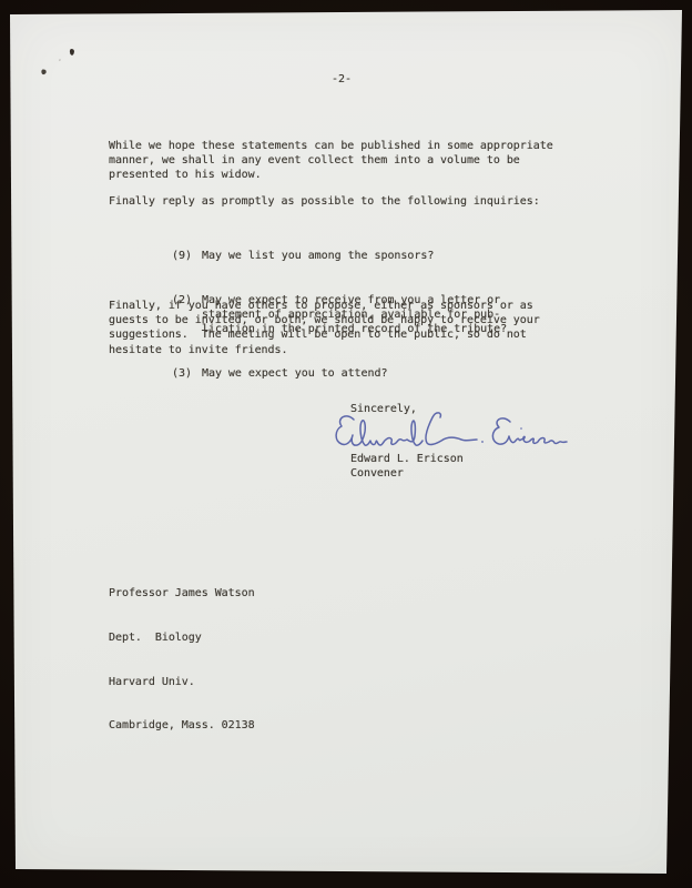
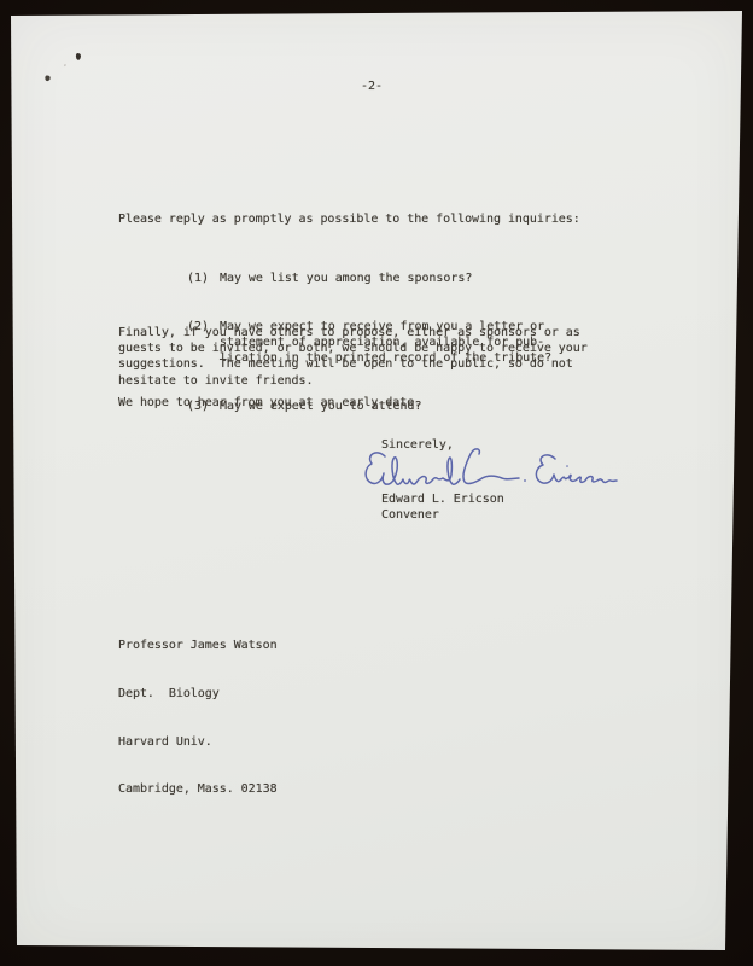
  -2-
- While we hope these statements can be published in some appropriate
- manner, we shall in any event collect them into a volume to be
- presented to his widow.
- Finally reply as promptly as possible to the following inquiries:
+ Please reply as promptly as possible to the following inquiries:
- (9)
+ (1)
  May we list you among the sponsors?
  (2)
  May we expect to receive from you a letter or
  statement of appreciation, available for pub-
  lication in the printed record of the tribute?
  (3)
  May we expect you to attend?
  Finally, if you have others to propose, either as sponsors or as
  guests to be invited, or both, we should be happy to receive your
  suggestions. The meeting will be open to the public, so do not
  hesitate to invite friends.
+ We hope to hear from you at an early date.
  Sincerely,
  Edward L. Ericson
  Convener
  Professor James Watson
  Dept. Biology
  Harvard Univ.
  Cambridge, Mass. 02138
